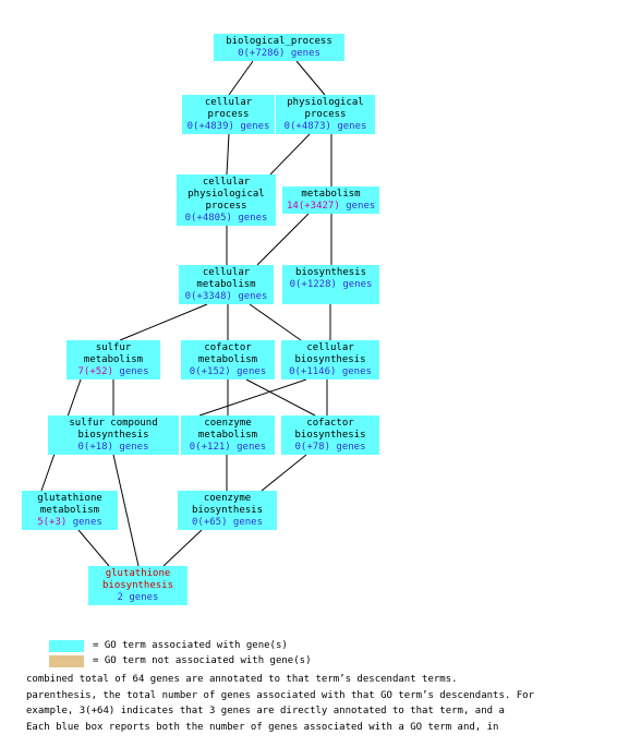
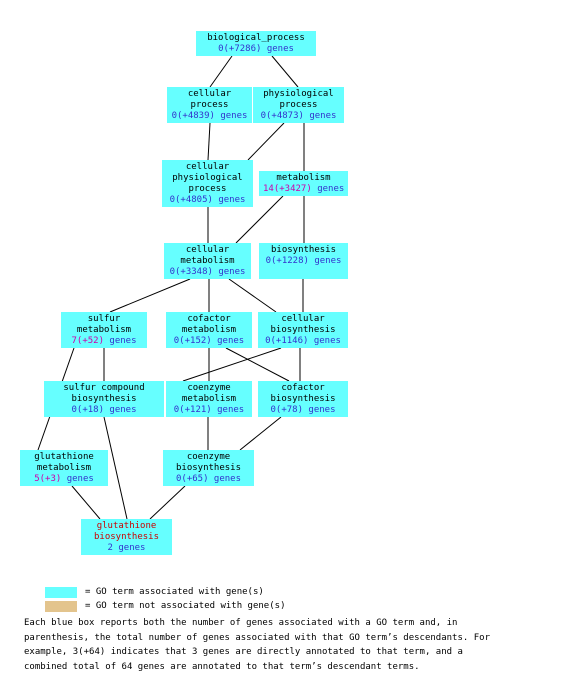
  biological_process
  0(+7286) genes
  cellular
  process
  0(+4839) genes
  physiological
  process
  0(+4873) genes
  cellular
  physiological
  process
  0(+4805) genes
  metabolism
  14(+3427) genes
  cellular
  metabolism
  0(+3348) genes
  biosynthesis
  0(+1228) genes
  sulfur
  metabolism
  7(+52) genes
  cofactor
  metabolism
  0(+152) genes
  cellular
  biosynthesis
  0(+1146) genes
  sulfur compound
  biosynthesis
  0(+18) genes
  coenzyme
  metabolism
  0(+121) genes
  cofactor
  biosynthesis
  0(+78) genes
  glutathione
  metabolism
  5(+3) genes
  coenzyme
  biosynthesis
  0(+65) genes
  glutathione
  biosynthesis
  2 genes
  = GO term associated with gene(s)
  = GO term not associated with gene(s)
- combined total of 64 genes are annotated to that term’s descendant terms.
+ Each blue box reports both the number of genes associated with a GO term and, in
  parenthesis, the total number of genes associated with that GO term’s descendants. For
  example, 3(+64) indicates that 3 genes are directly annotated to that term, and a
- Each blue box reports both the number of genes associated with a GO term and, in
+ combined total of 64 genes are annotated to that term’s descendant terms.
